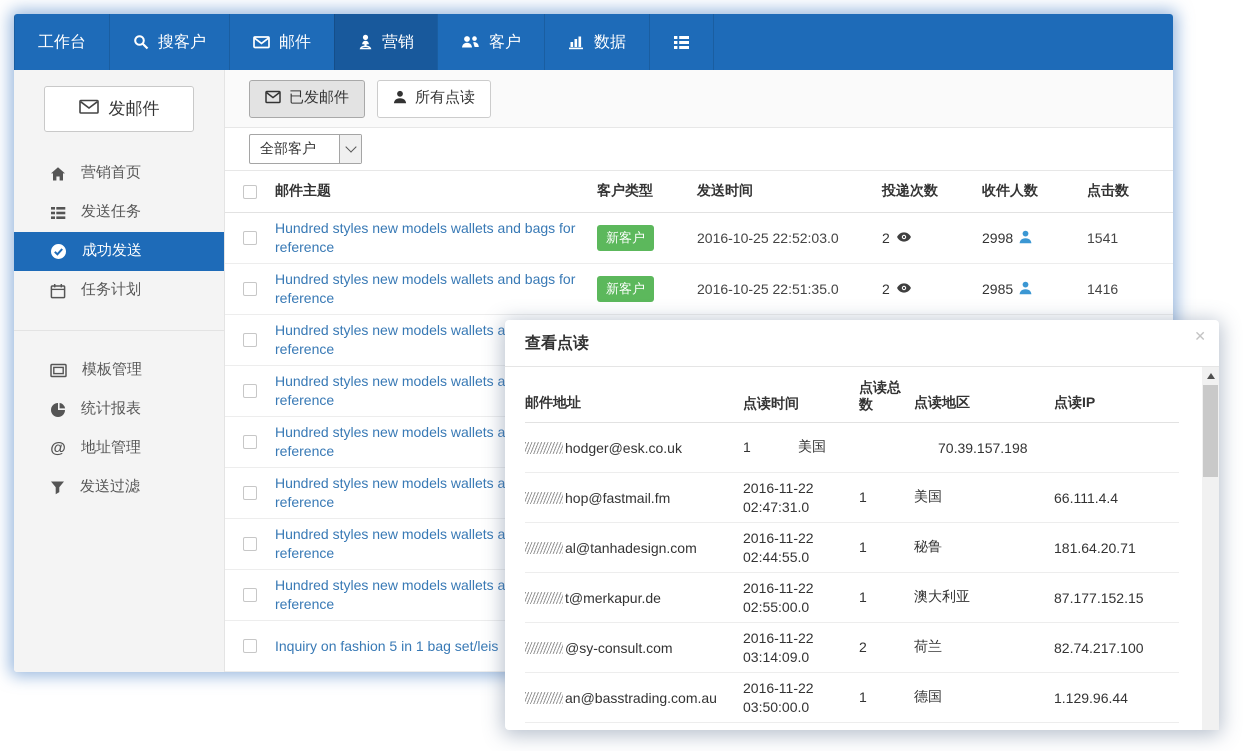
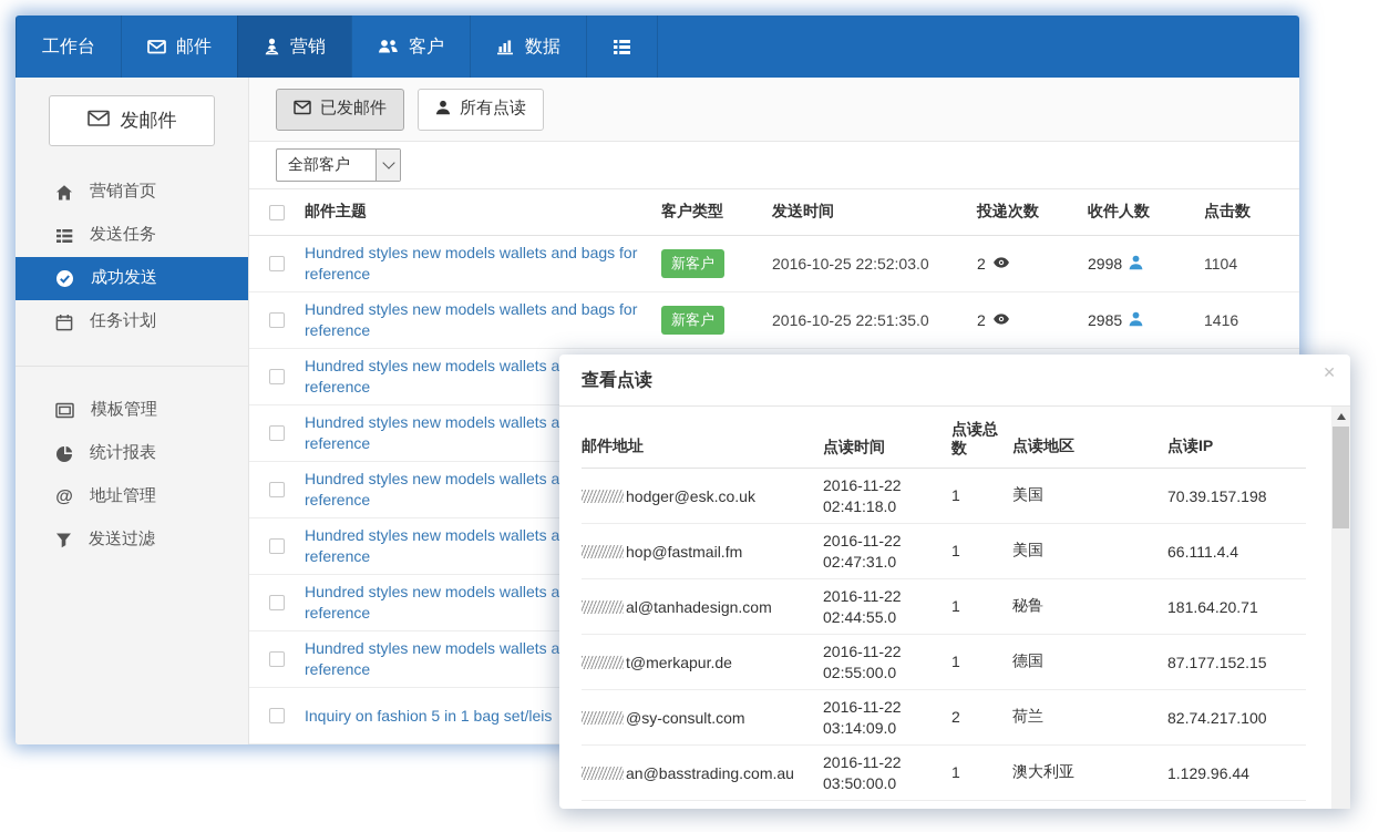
  工作台
- 搜客户
  邮件
  营销
  客户
  数据
  发邮件
  营销首页
  发送任务
  成功发送
  任务计划
  模板管理
  统计报表
  @
  地址管理
  发送过滤
  已发邮件
  所有点读
  全部客户
  邮件主题
  客户类型
  发送时间
  投递次数
  收件人数
  点击数
  Hundred styles new models wallets and bags for reference
  新客户
  2016-10-25 22:52:03.0
  2
  2998
- 1541
+ 1104
  Hundred styles new models wallets and bags for reference
  新客户
  2016-10-25 22:51:35.0
  2
  2985
  1416
  Hundred styles new models wallets a reference
  Hundred styles new models wallets a reference
  Hundred styles new models wallets a reference
  Hundred styles new models wallets a reference
  Hundred styles new models wallets a reference
  Hundred styles new models wallets a reference
  Inquiry on fashion 5 in 1 bag set/leis
  查看点读
  ✕
  邮件地址
  点读时间
  点读总数
  点读地区
  点读IP
  hodger@esk.co.uk
+ 2016-11-22 02:41:18.0
  1
  美国
  70.39.157.198
  hop@fastmail.fm
  2016-11-22 02:47:31.0
  1
  美国
  66.111.4.4
  al@tanhadesign.com
  2016-11-22 02:44:55.0
  1
  秘鲁
  181.64.20.71
  t@merkapur.de
  2016-11-22 02:55:00.0
  1
- 澳大利亚
+ 德国
  87.177.152.15
  @sy-consult.com
  2016-11-22 03:14:09.0
  2
  荷兰
  82.74.217.100
  an@basstrading.com.au
  2016-11-22 03:50:00.0
  1
- 德国
+ 澳大利亚
  1.129.96.44
